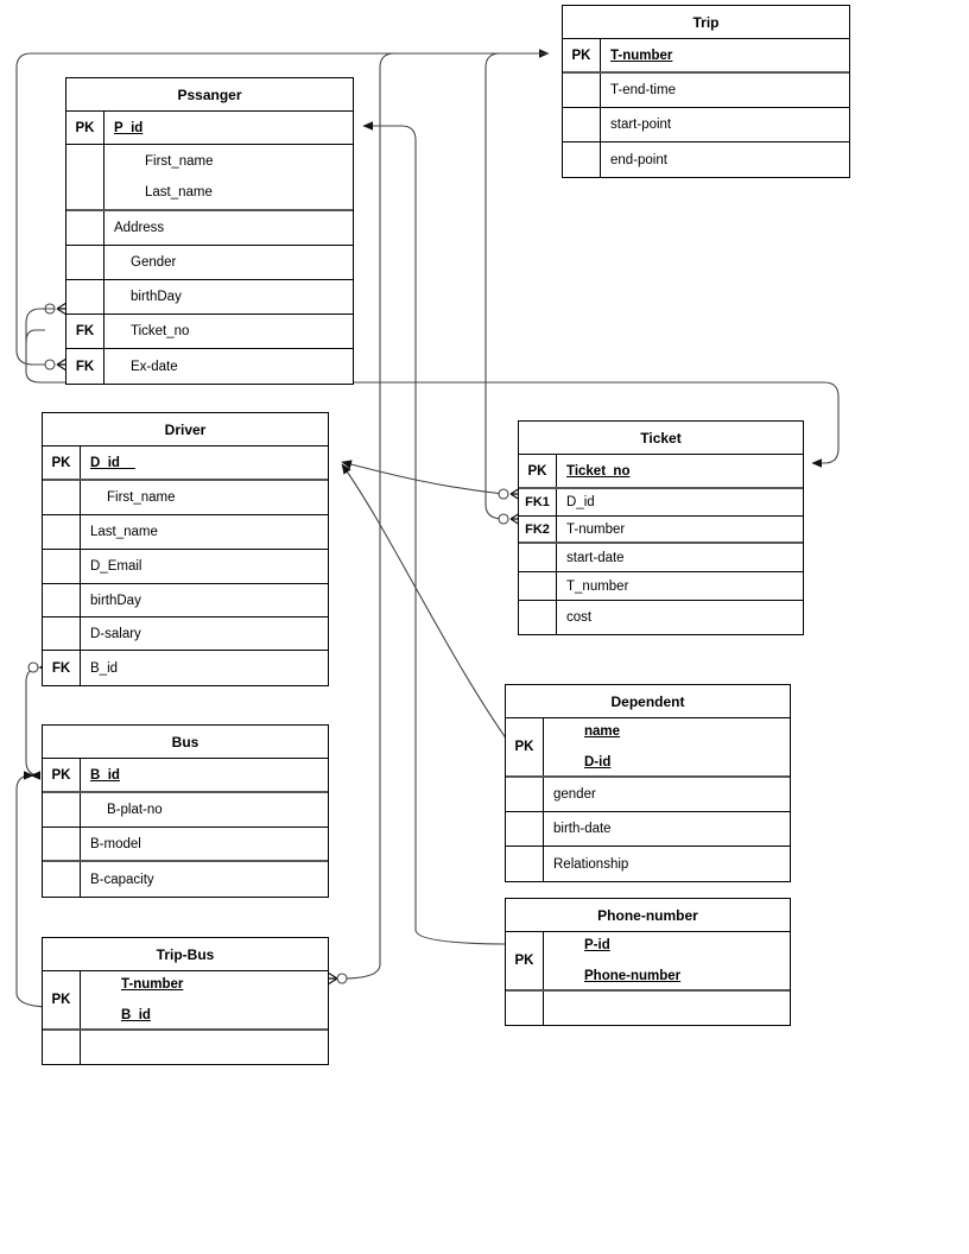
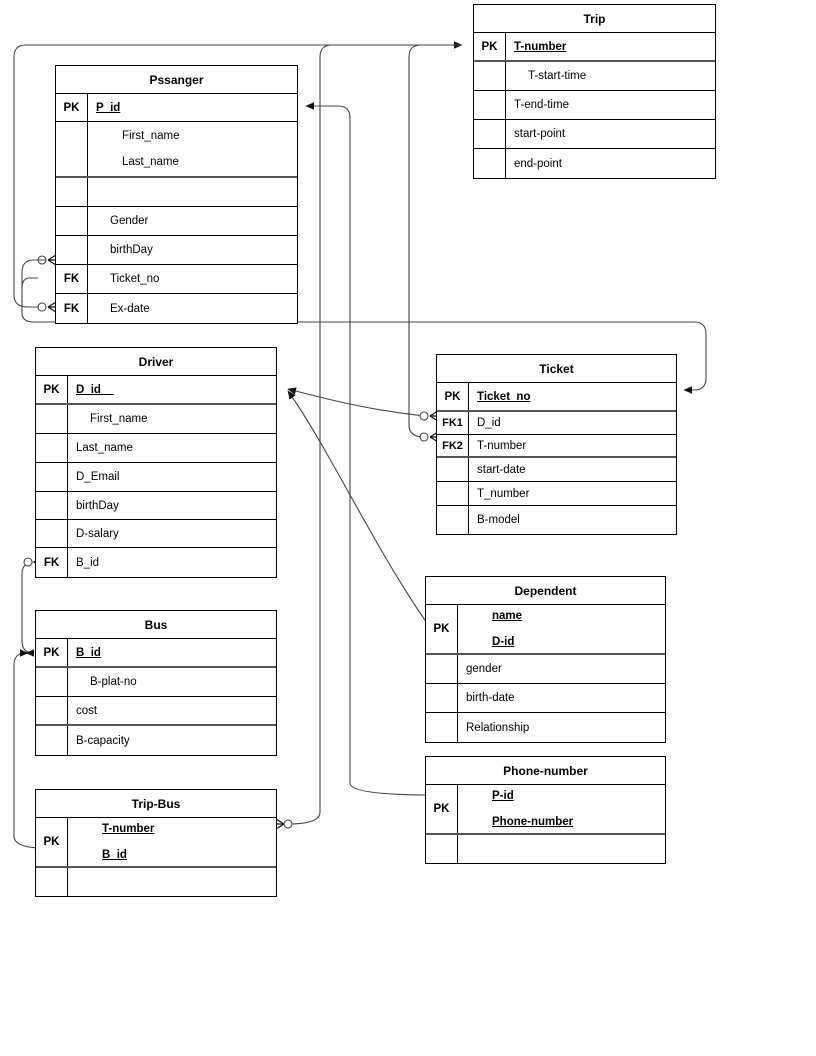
  Trip
  PK
  T-number
+ T-start-time
  T-end-time
  start-point
  end-point
  Pssanger
  PK
  P_id
  First_name
  Last_name
- Address
  Gender
  birthDay
  FK
  Ticket_no
  FK
  Ex-date
  Driver
  PK
  D_id__
  First_name
  Last_name
  D_Email
  birthDay
  D-salary
  FK
  B_id
  Ticket
  PK
  Ticket_no
  FK1
  D_id
  FK2
  T-number
  start-date
  T_number
- cost
+ B-model
  Dependent
  PK
  name
  D-id
  gender
  birth-date
  Relationship
  Bus
  PK
  B_id
  B-plat-no
- B-model
+ cost
  B-capacity
  Trip-Bus
  PK
  T-number
  B_id
  Phone-number
  PK
  P-id
  Phone-number
